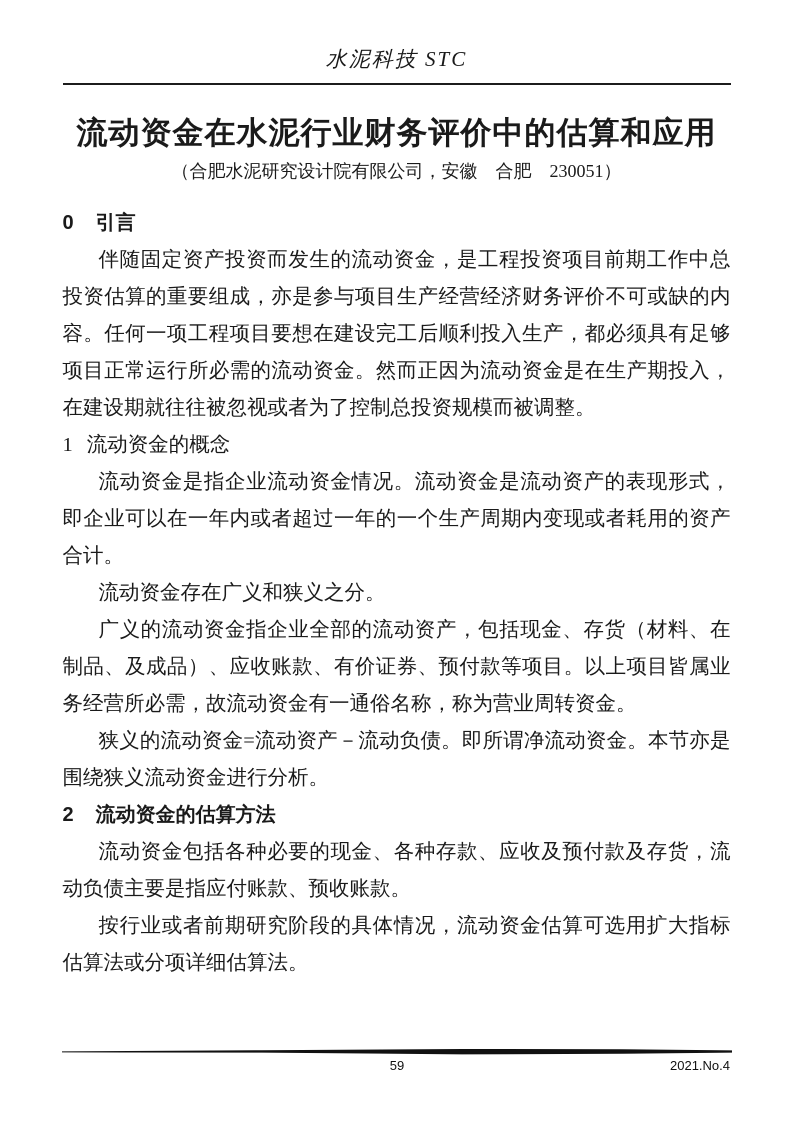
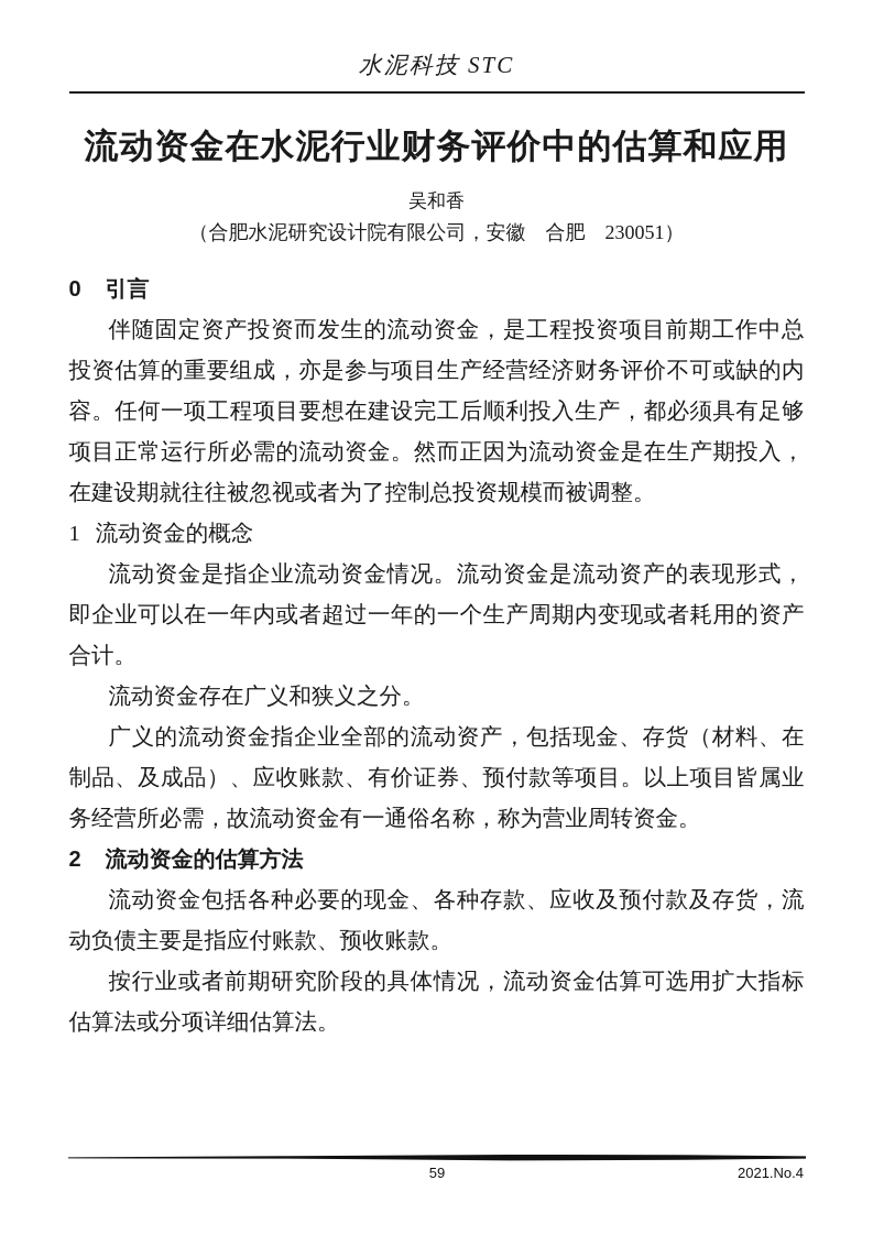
  水泥科技 STC
  流动资金在水泥行业财务评价中的估算和应用
+ 吴和香
  （合肥水泥研究设计院有限公司，安徽 合肥 230051）
  0 引言
  伴随固定资产投资而发生的流动资金，是工程投资项目前期工作中总投资估算的重要组成，亦是参与项目生产经营经济财务评价不可或缺的内容。任何一项工程项目要想在建设完工后顺利投入生产，都必须具有足够项目正常运行所必需的流动资金。然而正因为流动资金是在生产期投入，在建设期就往往被忽视或者为了控制总投资规模而被调整。
  1 流动资金的概念
  流动资金是指企业流动资金情况。流动资金是流动资产的表现形式，即企业可以在一年内或者超过一年的一个生产周期内变现或者耗用的资产合计。
  流动资金存在广义和狭义之分。
  广义的流动资金指企业全部的流动资产，包括现金、存货（材料、在制品、及成品）、应收账款、有价证券、预付款等项目。以上项目皆属业务经营所必需，故流动资金有一通俗名称，称为营业周转资金。
- 狭义的流动资金=流动资产－流动负债。即所谓净流动资金。本节亦是围绕狭义流动资金进行分析。
  2 流动资金的估算方法
  流动资金包括各种必要的现金、各种存款、应收及预付款及存货，流动负债主要是指应付账款、预收账款。
  按行业或者前期研究阶段的具体情况，流动资金估算可选用扩大指标估算法或分项详细估算法。
  59
  2021.No.4
